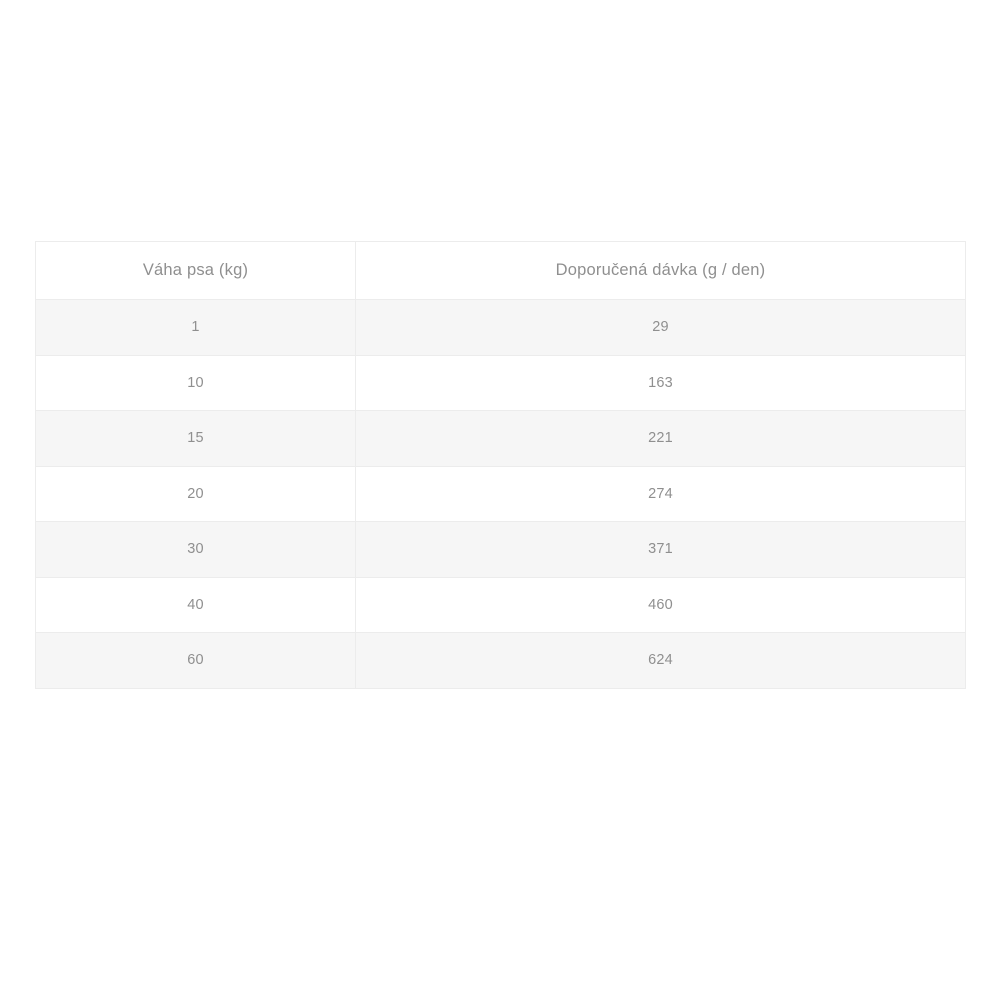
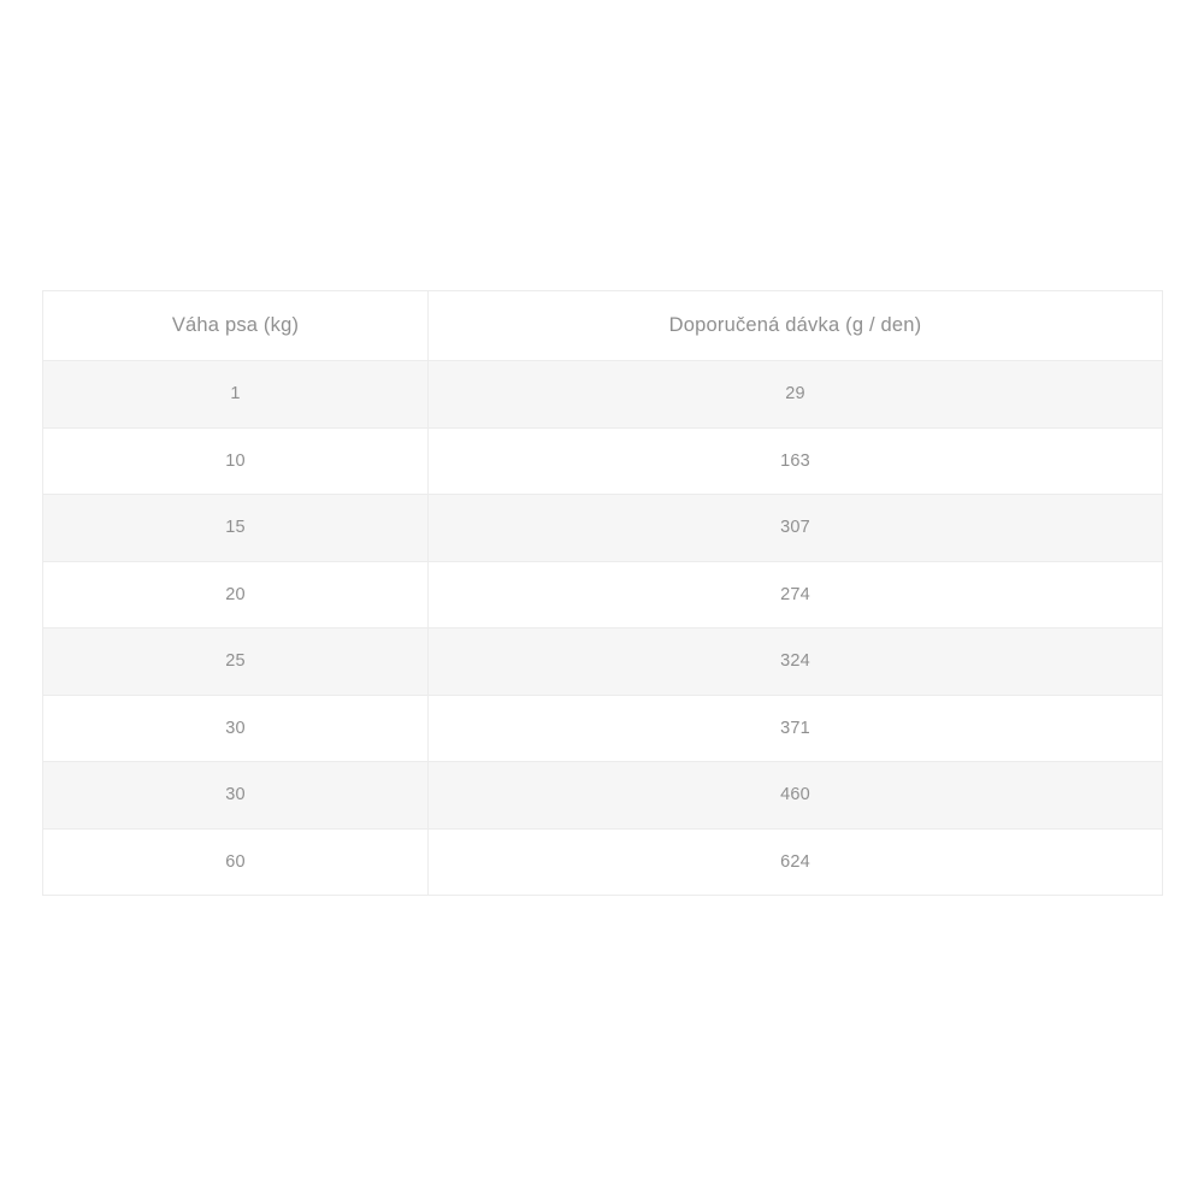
  Váha psa (kg)	Doporučená dávka (g / den)
  1	29
  10	163
- 15	221
+ 15	307
  20	274
+ 25	324
  30	371
- 40	460
+ 30	460
  60	624
